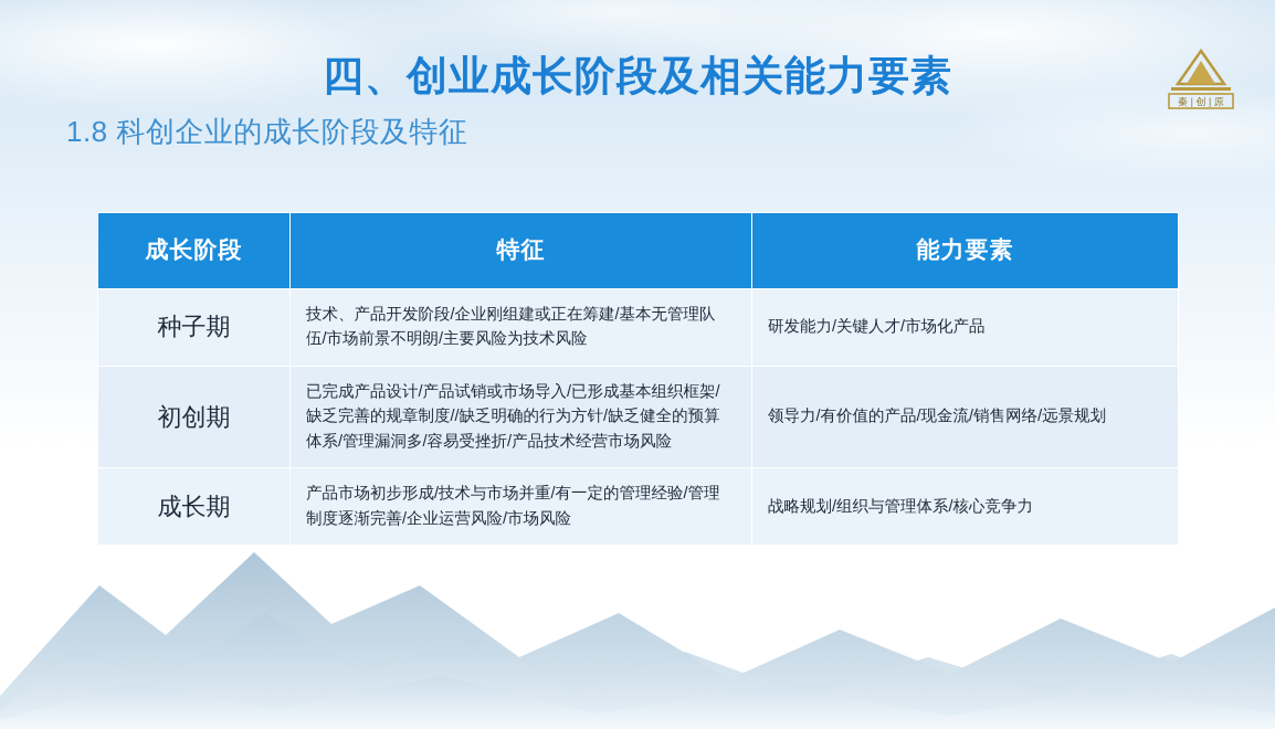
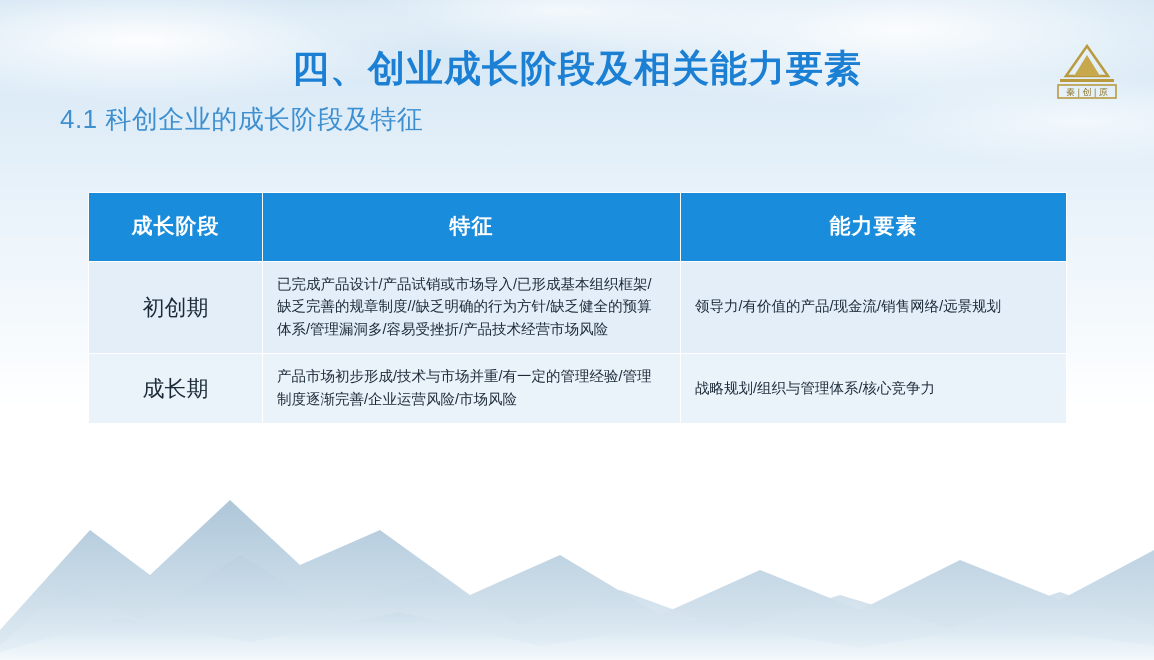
  四、创业成长阶段及相关能力要素
- 1.8 科创企业的成长阶段及特征
+ 4.1 科创企业的成长阶段及特征
  秦 | 创 | 原
  成长阶段	特征	能力要素
- 种子期	技术、产品开发阶段/企业刚组建或正在筹建/基本无管理队伍/市场前景不明朗/主要风险为技术风险	研发能力/关键人才/市场化产品
  初创期	已完成产品设计/产品试销或市场导入/已形成基本组织框架/缺乏完善的规章制度//缺乏明确的行为方针/缺乏健全的预算体系/管理漏洞多/容易受挫折/产品技术经营市场风险	领导力/有价值的产品/现金流/销售网络/远景规划
  成长期	产品市场初步形成/技术与市场并重/有一定的管理经验/管理制度逐渐完善/企业运营风险/市场风险	战略规划/组织与管理体系/核心竞争力
